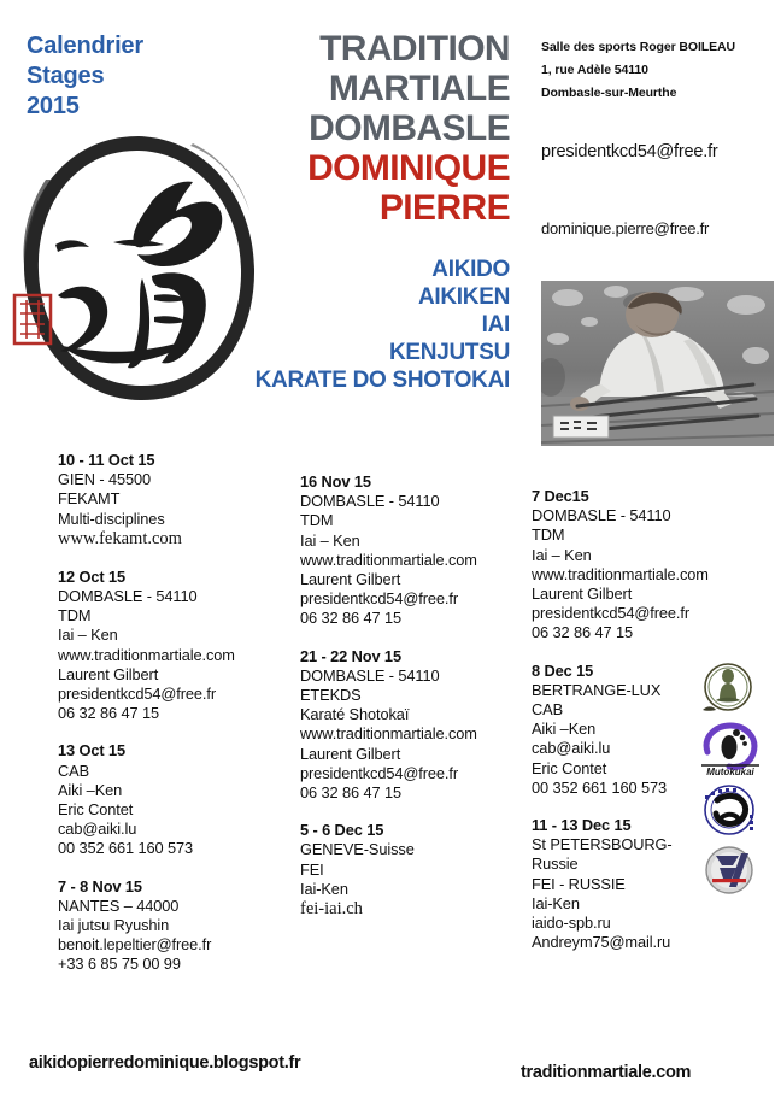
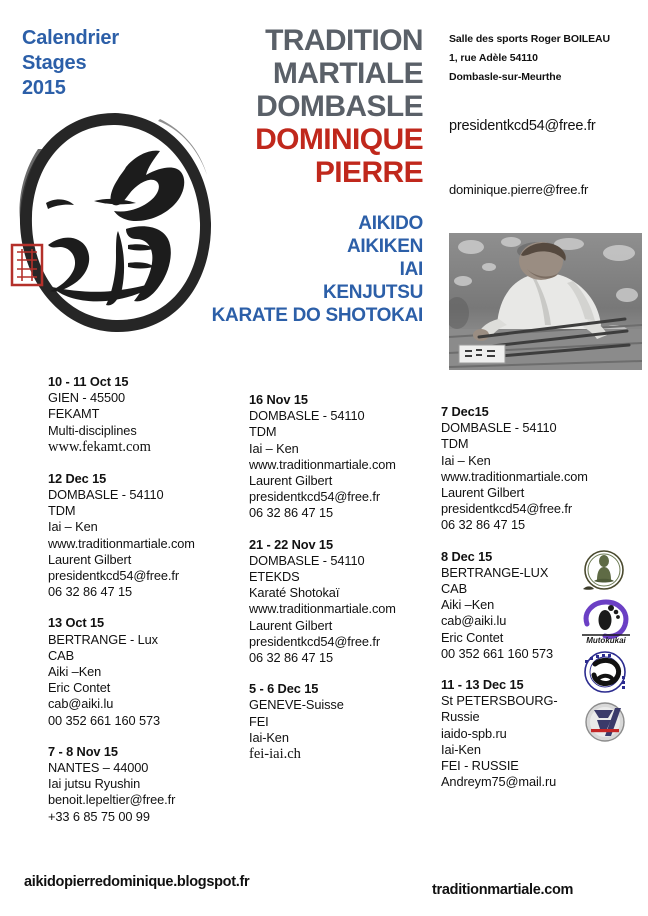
  Calendrier
  Stages
  2015
  TRADITION
  MARTIALE
  DOMBASLE
  DOMINIQUE
  PIERRE
  AIKIDO
  AIKIKEN
  IAI
  KENJUTSU
  KARATE DO SHOTOKAI
  Salle des sports Roger BOILEAU
  1, rue Adèle 54110
  Dombasle-sur-Meurthe
  presidentkcd54@free.fr
  dominique.pierre@free.fr
  10 - 11 Oct 15
  GIEN - 45500
  FEKAMT
  Multi-disciplines
  www.fekamt.com
- 12 Oct 15
+ 12 Dec 15
  DOMBASLE - 54110
  TDM
  Iai – Ken
  www.traditionmartiale.com
  Laurent Gilbert
  presidentkcd54@free.fr
  06 32 86 47 15
  13 Oct 15
+ BERTRANGE - Lux
  CAB
  Aiki –Ken
  Eric Contet
  cab@aiki.lu
  00 352 661 160 573
  7 - 8 Nov 15
  NANTES – 44000
  Iai jutsu Ryushin
  benoit.lepeltier@free.fr
  +33 6 85 75 00 99
  16 Nov 15
  DOMBASLE - 54110
  TDM
  Iai – Ken
  www.traditionmartiale.com
  Laurent Gilbert
  presidentkcd54@free.fr
  06 32 86 47 15
  21 - 22 Nov 15
  DOMBASLE - 54110
  ETEKDS
  Karaté Shotokaï
  www.traditionmartiale.com
  Laurent Gilbert
  presidentkcd54@free.fr
  06 32 86 47 15
  5 - 6 Dec 15
  GENEVE-Suisse
  FEI
  Iai-Ken
  fei-iai.ch
  7 Dec15
  DOMBASLE - 54110
  TDM
  Iai – Ken
  www.traditionmartiale.com
  Laurent Gilbert
  presidentkcd54@free.fr
  06 32 86 47 15
  8 Dec 15
  BERTRANGE-LUX
  CAB
  Aiki –Ken
  cab@aiki.lu
  Eric Contet
  00 352 661 160 573
  11 - 13 Dec 15
  St PETERSBOURG-
  Russie
- FEI - RUSSIE
+ iaido-spb.ru
  Iai-Ken
- iaido-spb.ru
+ FEI - RUSSIE
  Andreym75@mail.ru
  Mutokukai
  aikidopierredominique.blogspot.fr
  traditionmartiale.com
